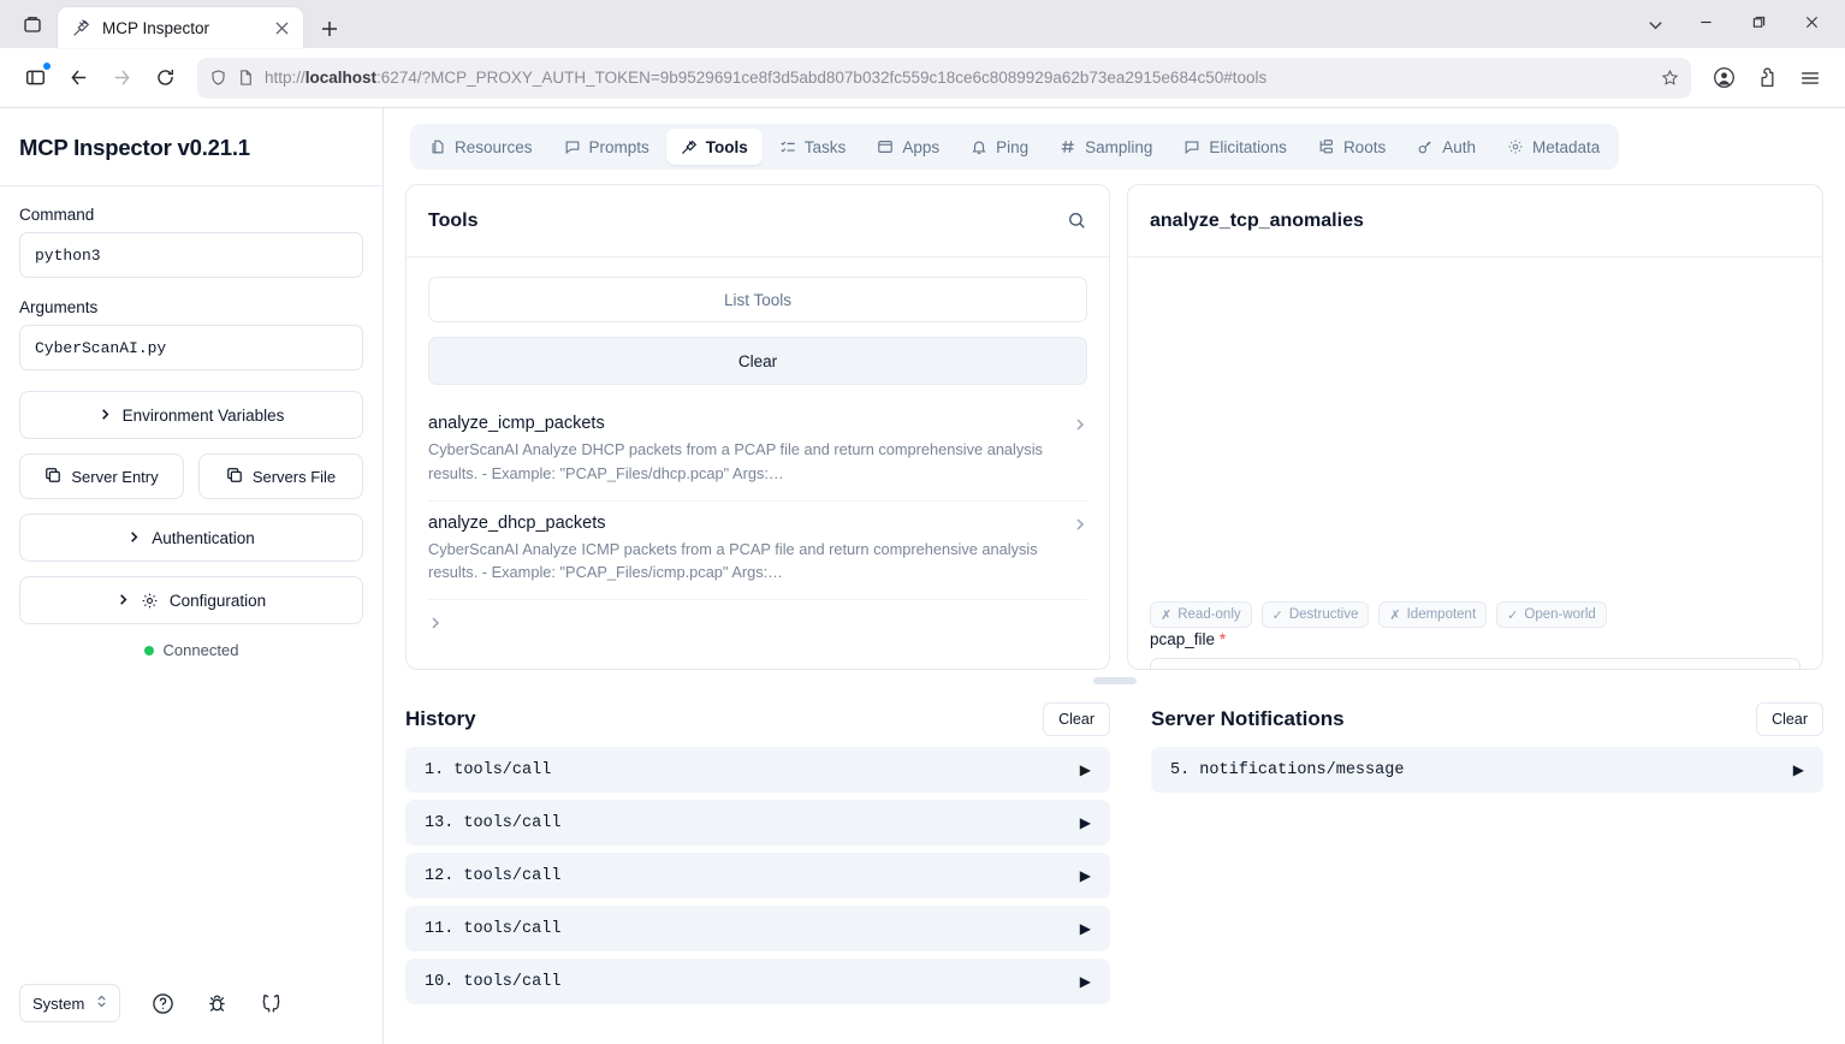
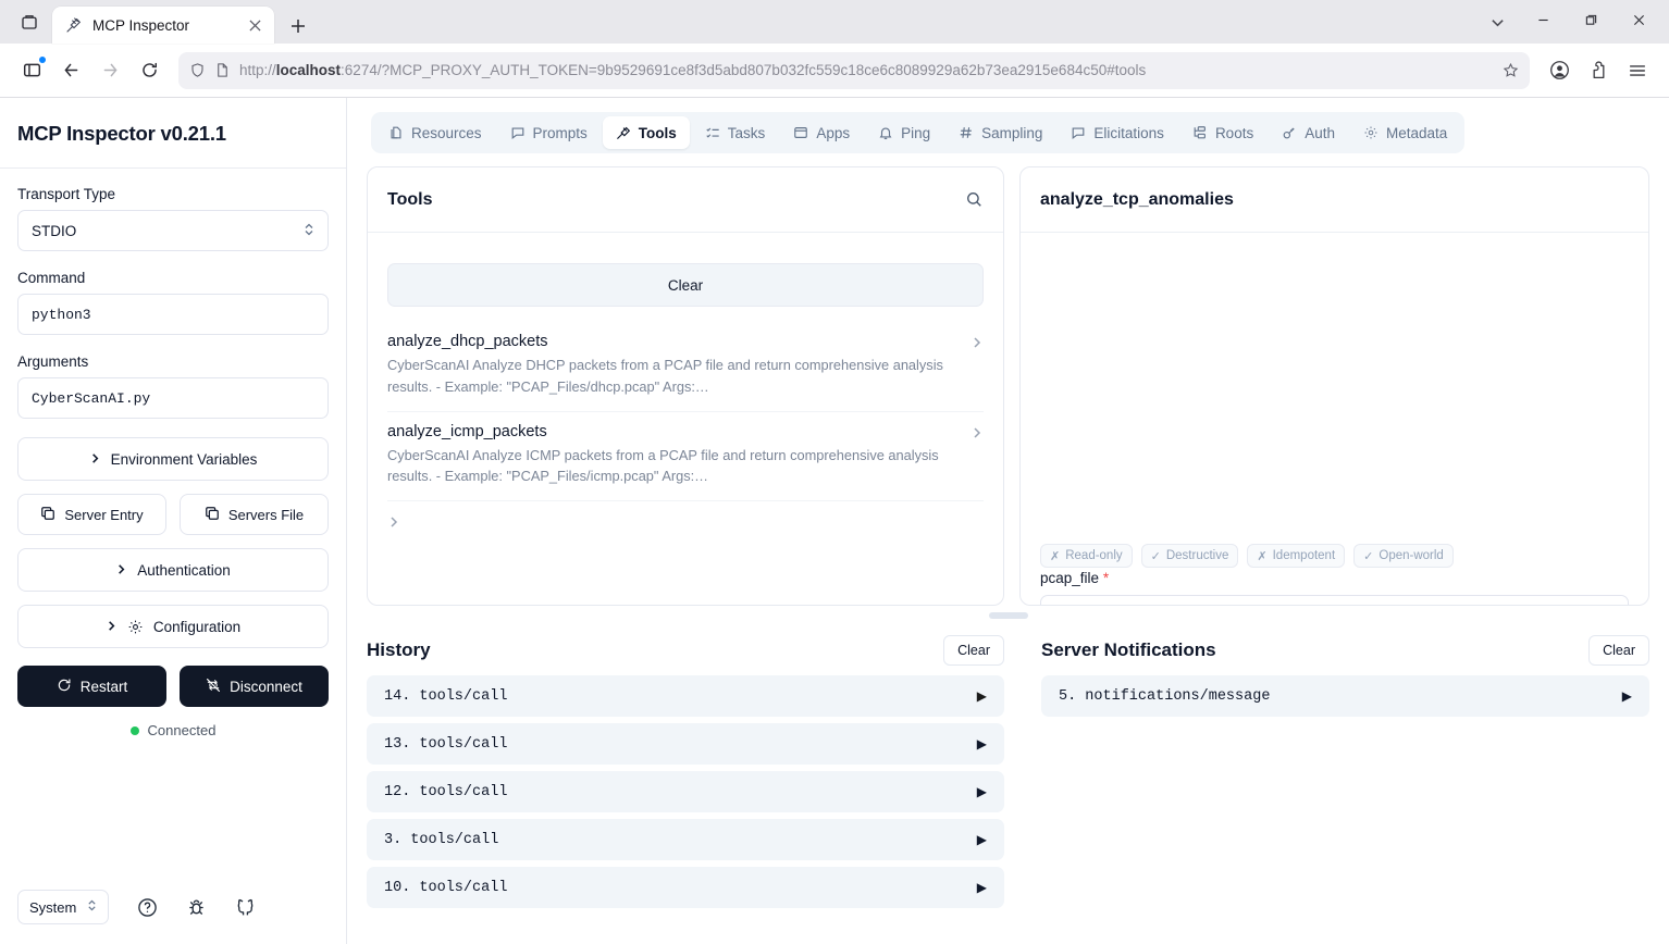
  MCP Inspector
  http://localhost:6274/?MCP_PROXY_AUTH_TOKEN=9b9529691ce8f3d5abd807b032fc559c18ce6c8089929a62b73ea2915e684c50#tools
  MCP Inspector v0.21.1
+ Transport Type
+ STDIO
  Command
  python3
  Arguments
  CyberScanAI.py
  Environment Variables
  Server Entry
  Servers File
  Authentication
  Configuration
+ Restart
+ Disconnect
  Connected
  System
  Resources
  Prompts
  Tools
  Tasks
  Apps
  Ping
  Sampling
  Elicitations
  Roots
  Auth
  Metadata
  Tools
- List Tools
  Clear
- analyze_icmp_packets
+ analyze_dhcp_packets
  CyberScanAI Analyze DHCP packets from a PCAP file and return comprehensive analysis results. - Example: "PCAP_Files/dhcp.pcap" Args:…
- analyze_dhcp_packets
+ analyze_icmp_packets
  CyberScanAI Analyze ICMP packets from a PCAP file and return comprehensive analysis results. - Example: "PCAP_Files/icmp.pcap" Args:…
  analyze_tcp_anomalies
  ✗
  Read-only
  ✓
  Destructive
  ✗
  Idempotent
  ✓
  Open-world
  pcap_file *
  History
  Clear
- 1. tools/call
+ 14. tools/call
  ▶
  13. tools/call
  ▶
  12. tools/call
  ▶
- 11. tools/call
+ 3. tools/call
  ▶
  10. tools/call
  ▶
  Server Notifications
  Clear
  5. notifications/message
  ▶
